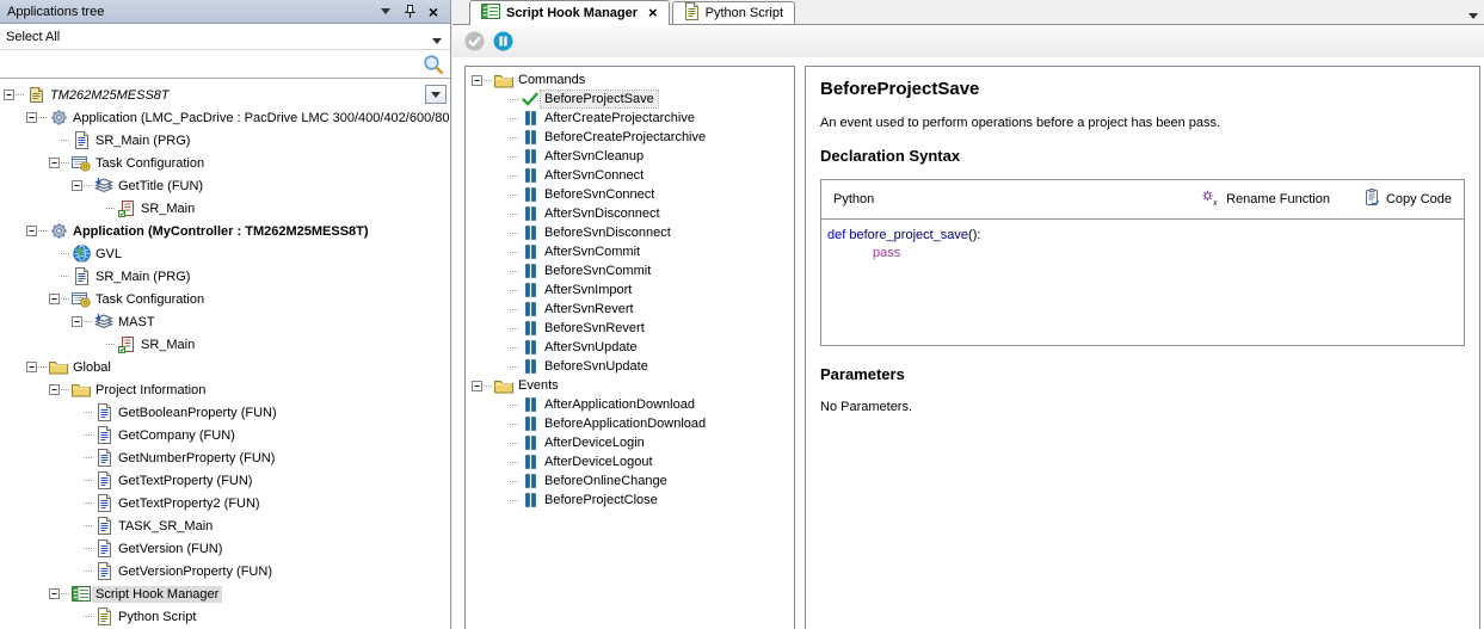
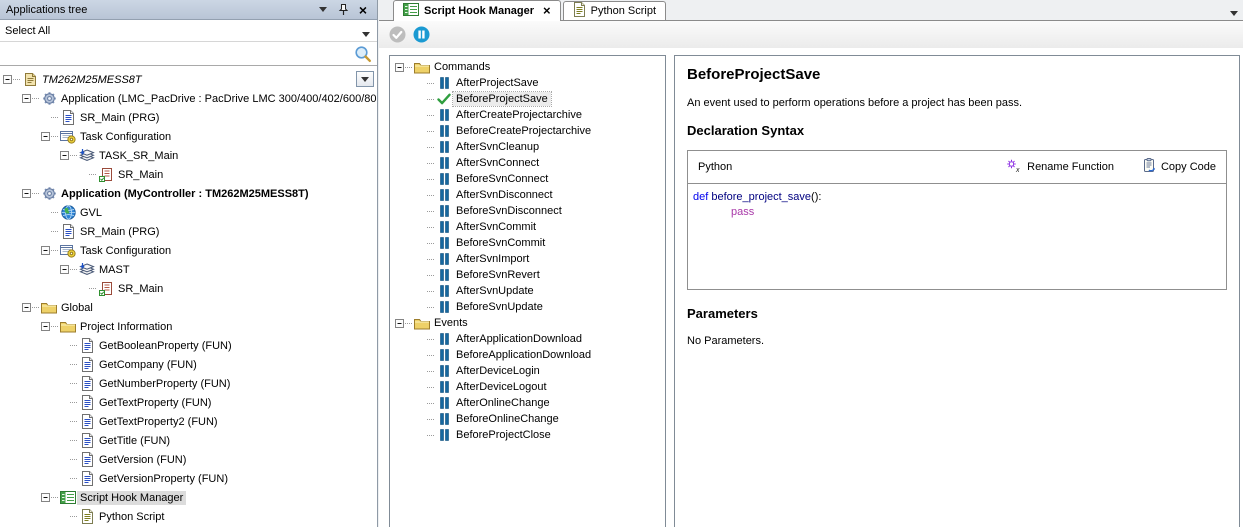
  Applications tree
  ×
  Select All
  TM262M25MESS8T
  Application (LMC_PacDrive : PacDrive LMC 300/400/402/600/80
  SR_Main (PRG)
  Task Configuration
- GetTitle (FUN)
+ TASK_SR_Main
  SR_Main
  Application (MyController : TM262M25MESS8T)
  GVL
  SR_Main (PRG)
  Task Configuration
  MAST
  SR_Main
  Global
  Project Information
  GetBooleanProperty (FUN)
  GetCompany (FUN)
  GetNumberProperty (FUN)
  GetTextProperty (FUN)
  GetTextProperty2 (FUN)
- TASK_SR_Main
+ GetTitle (FUN)
  GetVersion (FUN)
  GetVersionProperty (FUN)
  Script Hook Manager
  Python Script
  Script Hook Manager
  ×
  Python Script
  Commands
+ AfterProjectSave
  BeforeProjectSave
  AfterCreateProjectarchive
  BeforeCreateProjectarchive
  AfterSvnCleanup
  AfterSvnConnect
  BeforeSvnConnect
  AfterSvnDisconnect
  BeforeSvnDisconnect
  AfterSvnCommit
  BeforeSvnCommit
  AfterSvnImport
- AfterSvnRevert
  BeforeSvnRevert
  AfterSvnUpdate
  BeforeSvnUpdate
  Events
  AfterApplicationDownload
  BeforeApplicationDownload
  AfterDeviceLogin
  AfterDeviceLogout
+ AfterOnlineChange
  BeforeOnlineChange
  BeforeProjectClose
  BeforeProjectSave
  An event used to perform operations before a project has been pass.
  Declaration Syntax
  Python
  Rename Function
  Copy Code
  def before_project_save():
  pass
  Parameters
  No Parameters.
